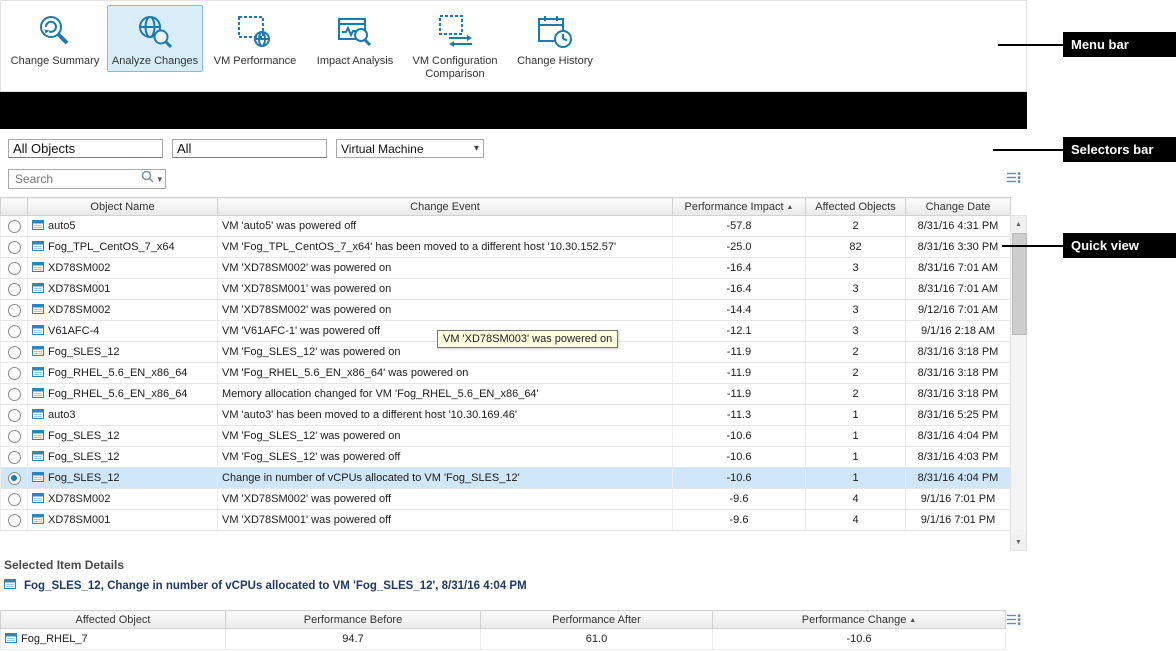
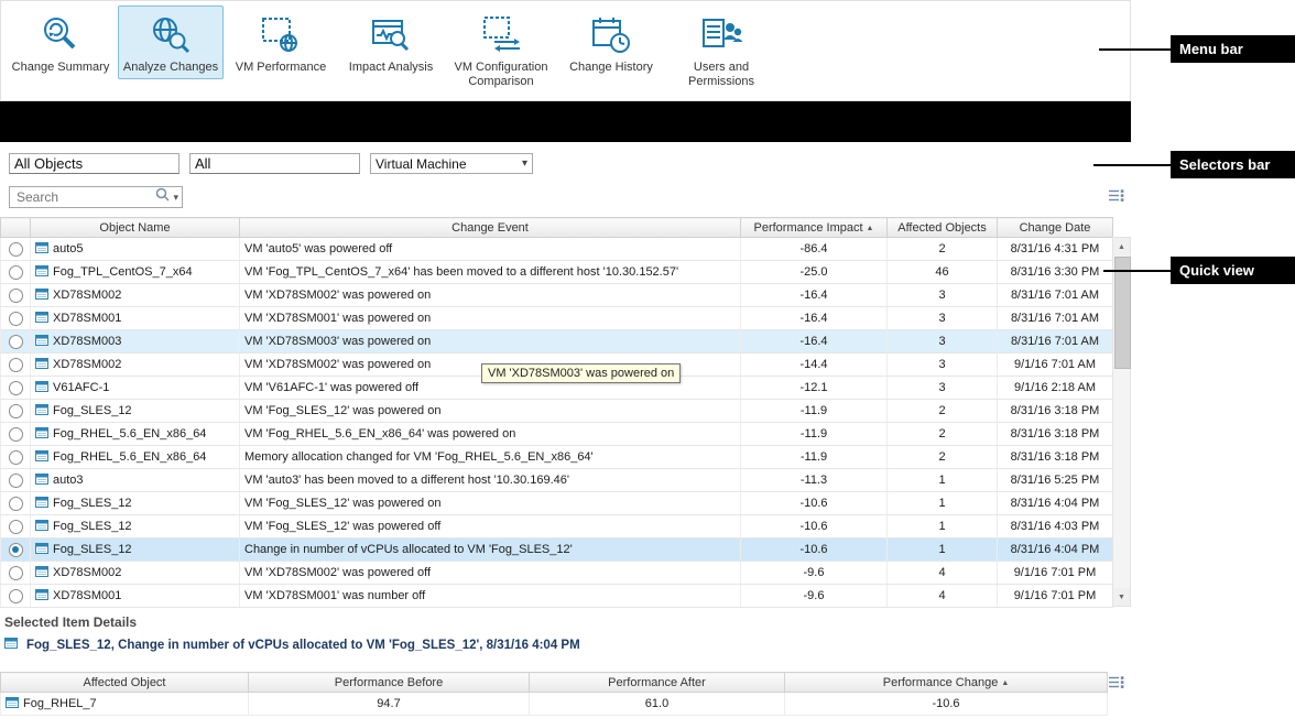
  Change Summary
  Analyze Changes
  VM Performance
  Impact Analysis
  VM Configuration Comparison
  Change History
+ Users and Permissions
  All Objects
  All
  Virtual Machine
  ▾
  Search
  ▾
  	Object Name	Change Event	Performance Impact	Affected Objects	Change Date
- 	auto5	VM 'auto5' was powered off	-57.8	2	8/31/16 4:31 PM
+ 	auto5	VM 'auto5' was powered off	-86.4	2	8/31/16 4:31 PM
- 	Fog_TPL_CentOS_7_x64	VM 'Fog_TPL_CentOS_7_x64' has been moved to a different host '10.30.152.57'	-25.0	82	8/31/16 3:30 PM
+ 	Fog_TPL_CentOS_7_x64	VM 'Fog_TPL_CentOS_7_x64' has been moved to a different host '10.30.152.57'	-25.0	46	8/31/16 3:30 PM
  	XD78SM002	VM 'XD78SM002' was powered on	-16.4	3	8/31/16 7:01 AM
  	XD78SM001	VM 'XD78SM001' was powered on	-16.4	3	8/31/16 7:01 AM
+ 	XD78SM003	VM 'XD78SM003' was powered on	-16.4	3	8/31/16 7:01 AM
- 	XD78SM002	VM 'XD78SM002' was powered on	-14.4	3	9/12/16 7:01 AM
+ 	XD78SM002	VM 'XD78SM002' was powered on	-14.4	3	9/1/16 7:01 AM
- 	V61AFC-4	VM 'V61AFC-1' was powered off	-12.1	3	9/1/16 2:18 AM
+ 	V61AFC-1	VM 'V61AFC-1' was powered off	-12.1	3	9/1/16 2:18 AM
  	Fog_SLES_12	VM 'Fog_SLES_12' was powered on	-11.9	2	8/31/16 3:18 PM
  	Fog_RHEL_5.6_EN_x86_64	VM 'Fog_RHEL_5.6_EN_x86_64' was powered on	-11.9	2	8/31/16 3:18 PM
  	Fog_RHEL_5.6_EN_x86_64	Memory allocation changed for VM 'Fog_RHEL_5.6_EN_x86_64'	-11.9	2	8/31/16 3:18 PM
  	auto3	VM 'auto3' has been moved to a different host '10.30.169.46'	-11.3	1	8/31/16 5:25 PM
  	Fog_SLES_12	VM 'Fog_SLES_12' was powered on	-10.6	1	8/31/16 4:04 PM
  	Fog_SLES_12	VM 'Fog_SLES_12' was powered off	-10.6	1	8/31/16 4:03 PM
  	Fog_SLES_12	Change in number of vCPUs allocated to VM 'Fog_SLES_12'	-10.6	1	8/31/16 4:04 PM
  	XD78SM002	VM 'XD78SM002' was powered off	-9.6	4	9/1/16 7:01 PM
- 	XD78SM001	VM 'XD78SM001' was powered off	-9.6	4	9/1/16 7:01 PM
+ 	XD78SM001	VM 'XD78SM001' was number off	-9.6	4	9/1/16 7:01 PM
  VM 'XD78SM003' was powered on
  Selected Item Details
  Fog_SLES_12, Change in number of vCPUs allocated to VM 'Fog_SLES_12', 8/31/16 4:04 PM
  Affected Object	Performance Before	Performance After	Performance Change
  Fog_RHEL_7	94.7	61.0	-10.6
  Menu bar
  Selectors bar
  Quick view
